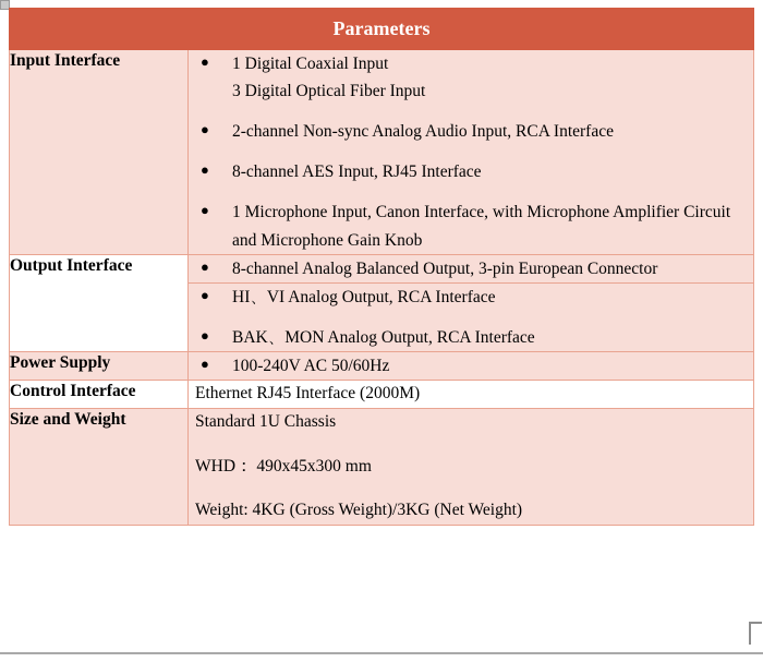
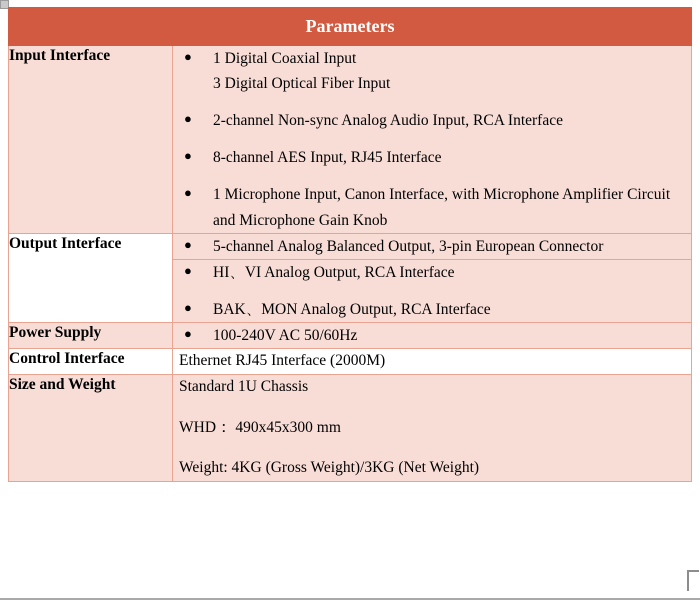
  Parameters
  Input Interface	● 1 Digital Coaxial Input 3 Digital Optical Fiber Input ● 2-channel Non-sync Analog Audio Input, RCA Interface ● 8-channel AES Input, RJ45 Interface ● 1 Microphone Input, Canon Interface, with Microphone Amplifier Circuit and Microphone Gain Knob
- Output Interface	● 8-channel Analog Balanced Output, 3-pin European Connector
+ Output Interface	● 5-channel Analog Balanced Output, 3-pin European Connector
  ● HI、VI Analog Output, RCA Interface ● BAK、MON Analog Output, RCA Interface
  Power Supply	● 100-240V AC 50/60Hz
  Control Interface	Ethernet RJ45 Interface (2000M)
  Size and Weight	Standard 1U Chassis WHD： 490x45x300 mm Weight: 4KG (Gross Weight)/3KG (Net Weight)
